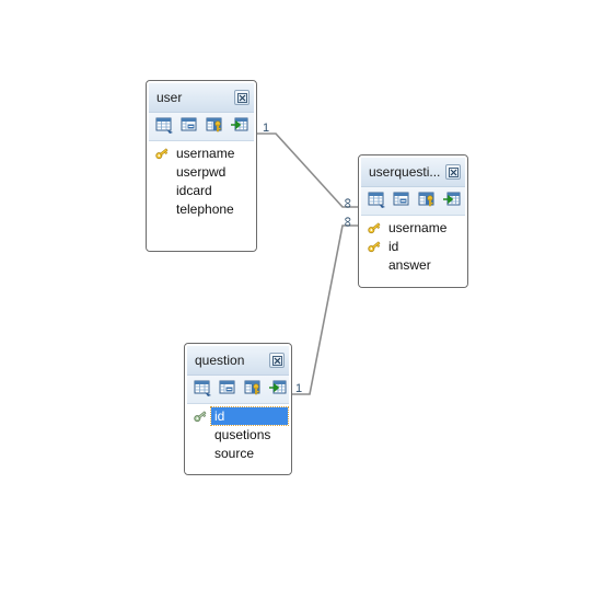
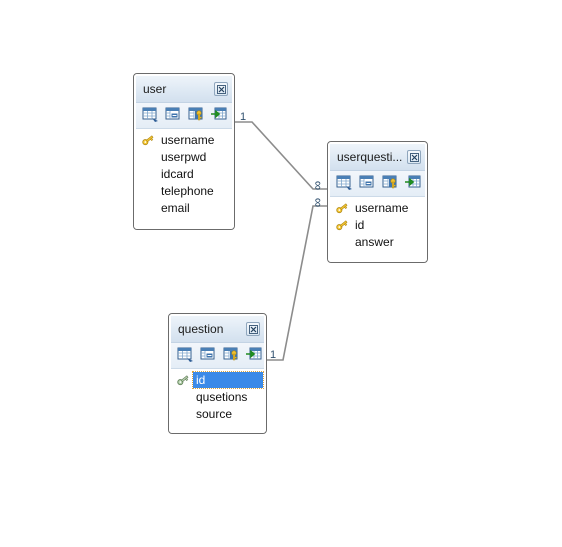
  1
  1
  user
  username
  userpwd
  idcard
  telephone
+ email
  userquesti...
  username
  id
  answer
  question
  id
  qusetions
  source
